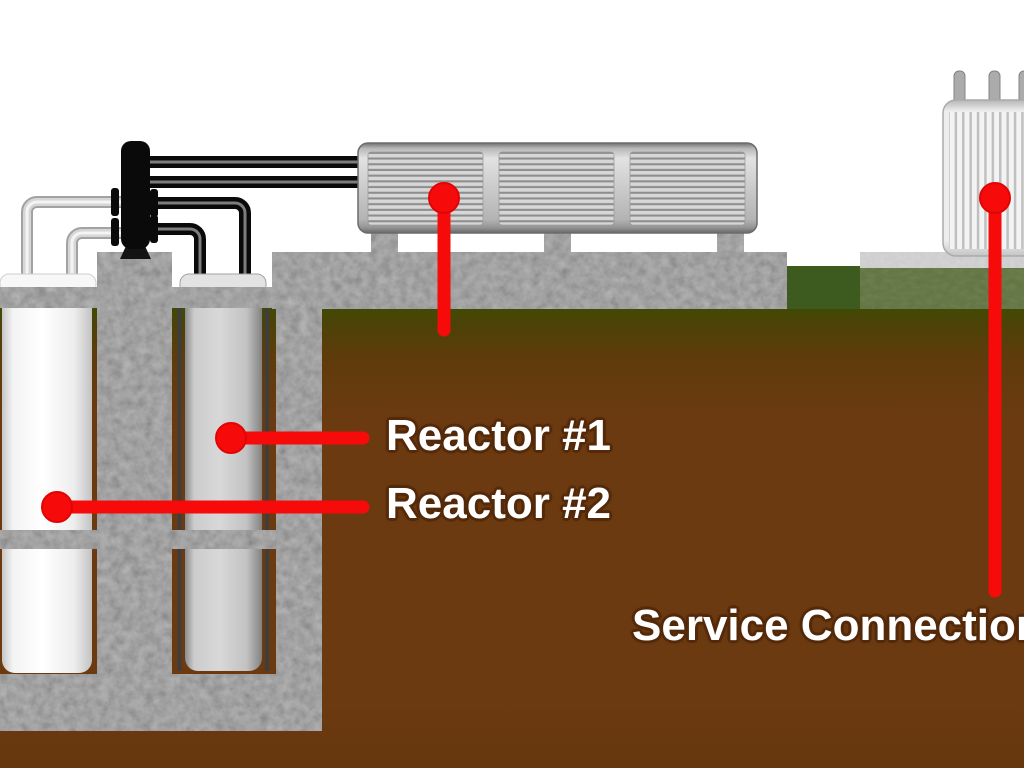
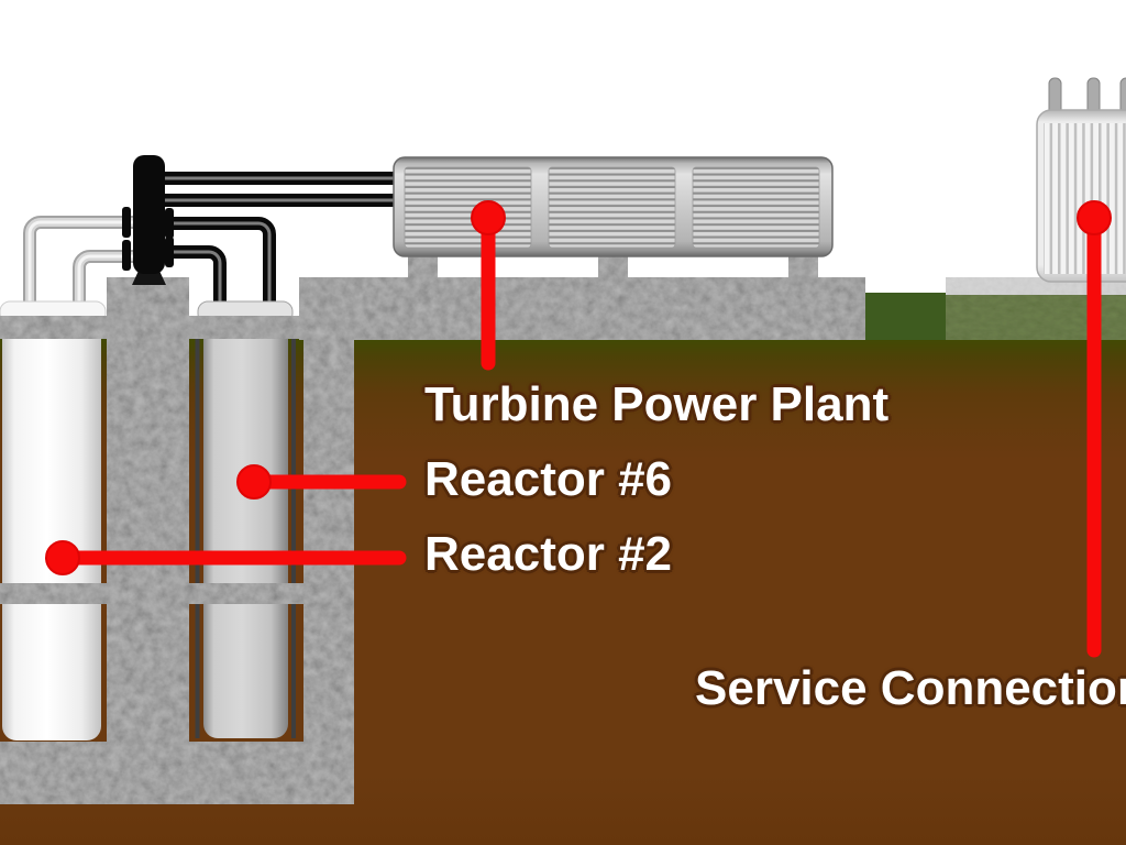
+ Turbine Power Plant
- Reactor #1
+ Reactor #6
  Reactor #2
  Service Connectio
